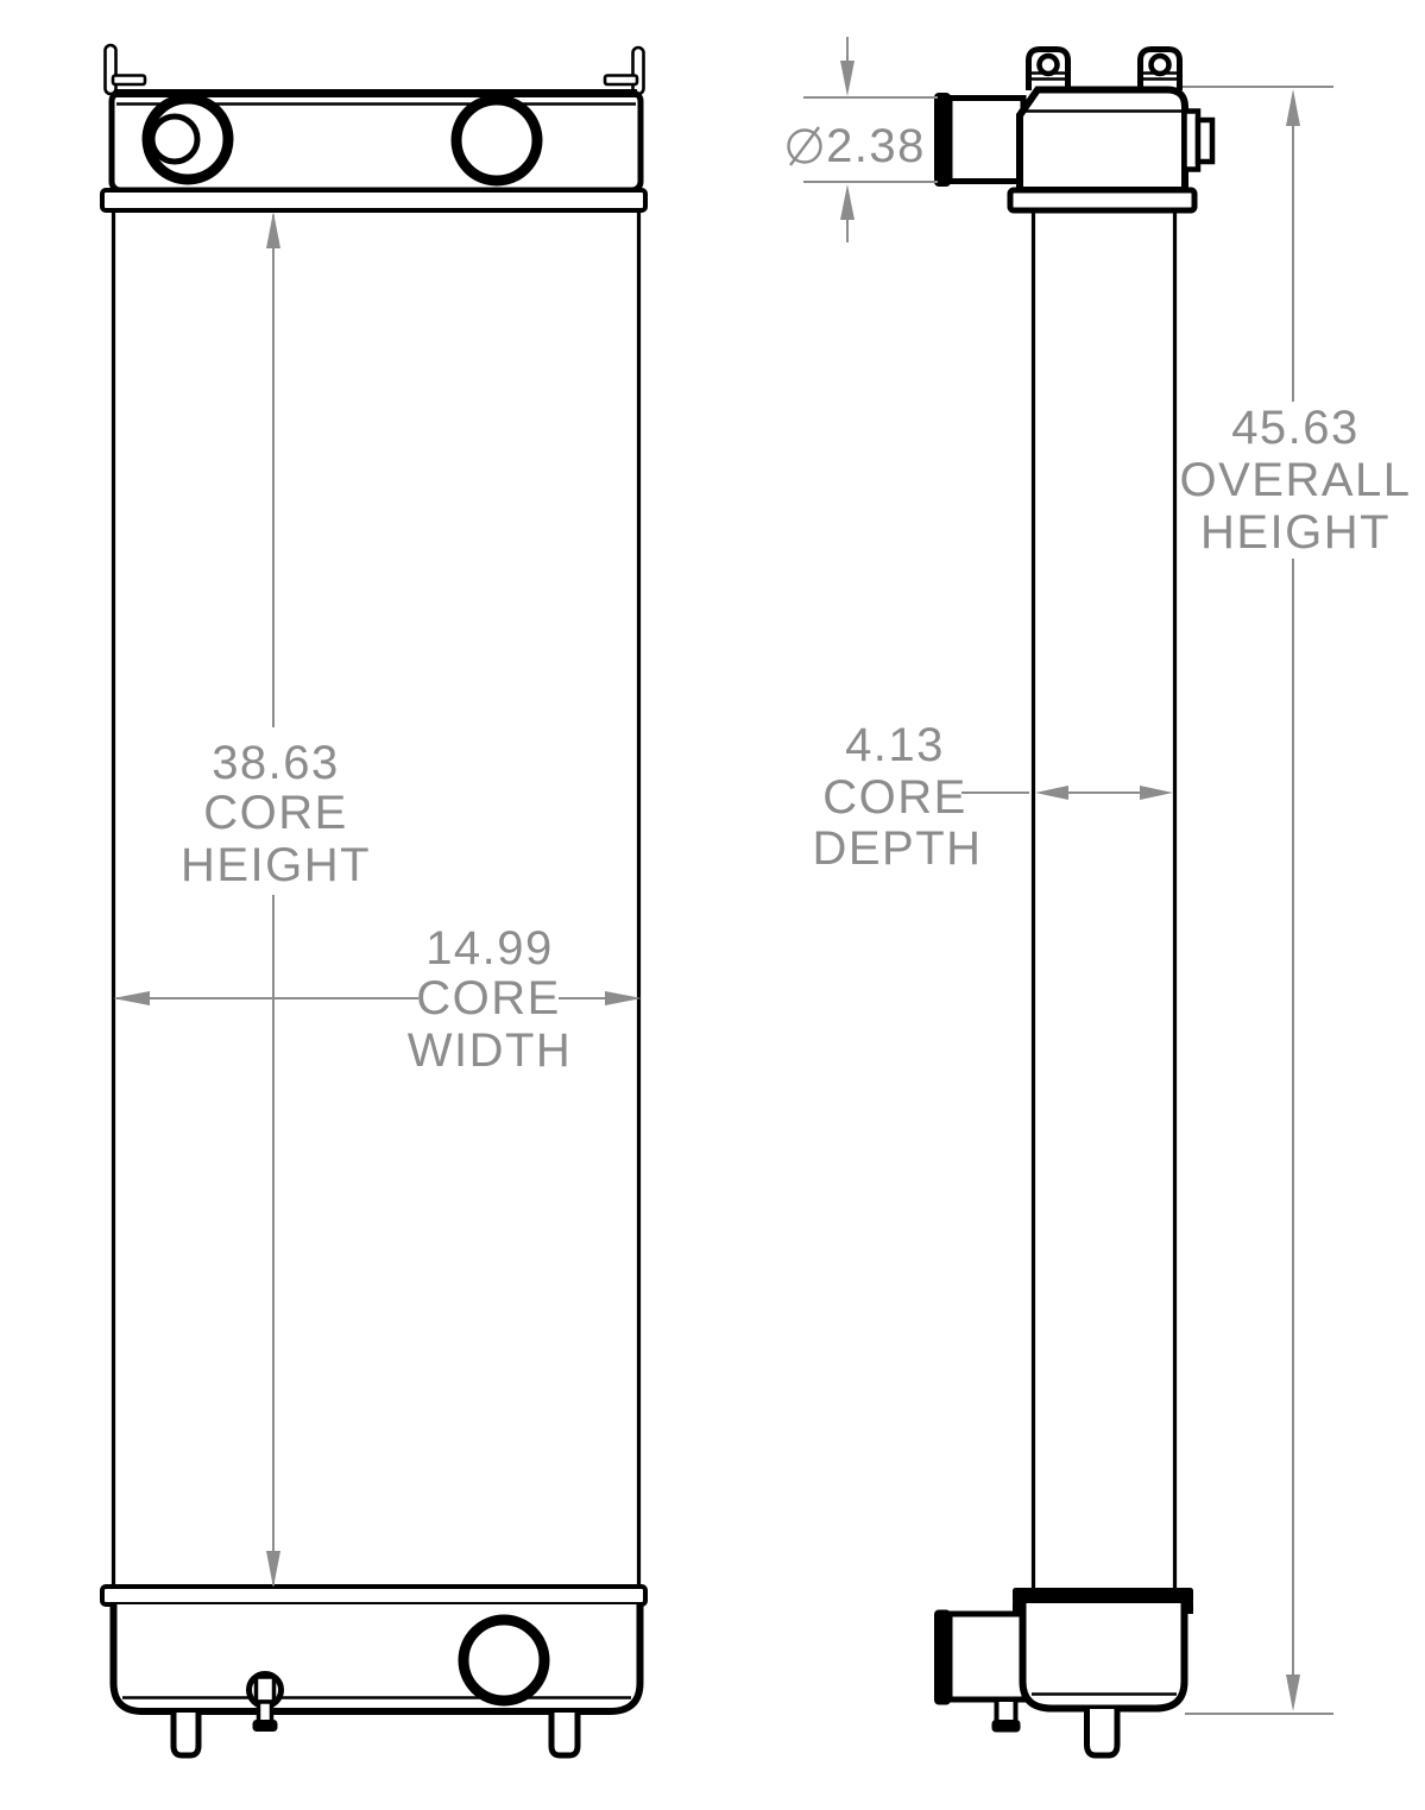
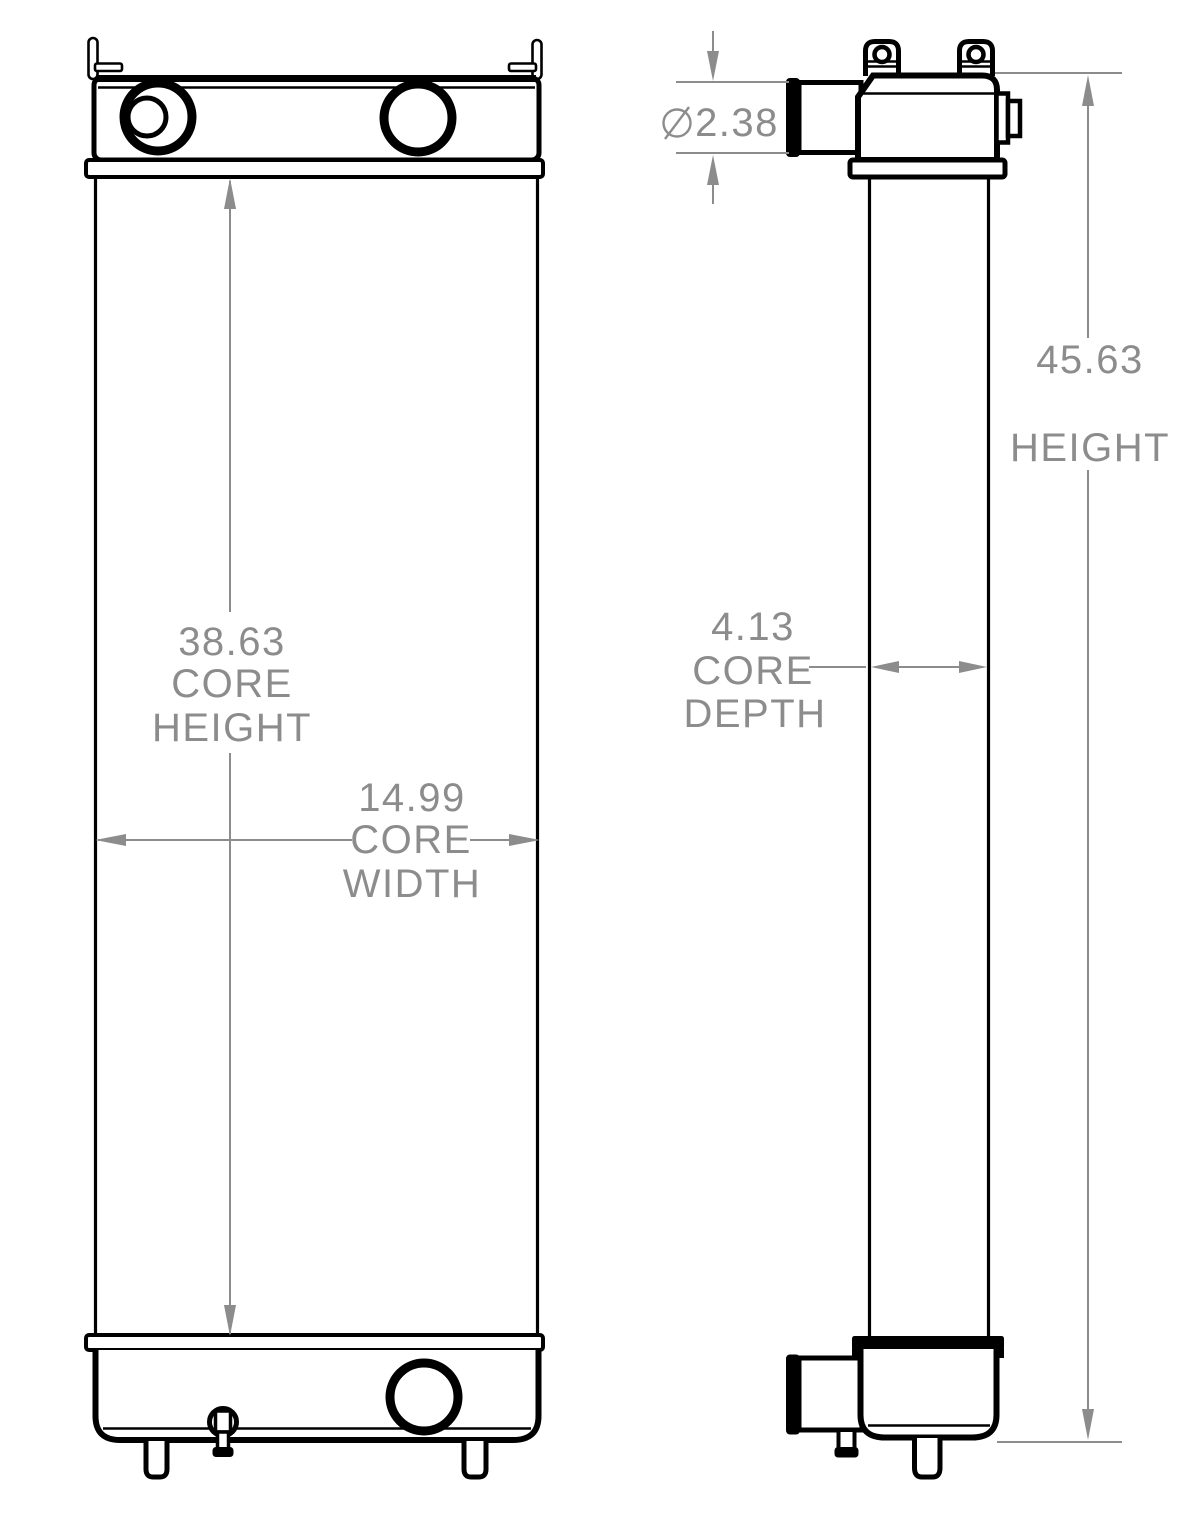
  38.63
  CORE
  HEIGHT
  14.99
  CORE
  WIDTH
  4.13
  CORE
  DEPTH
  45.63
- OVERALL
  HEIGHT
  2.38
